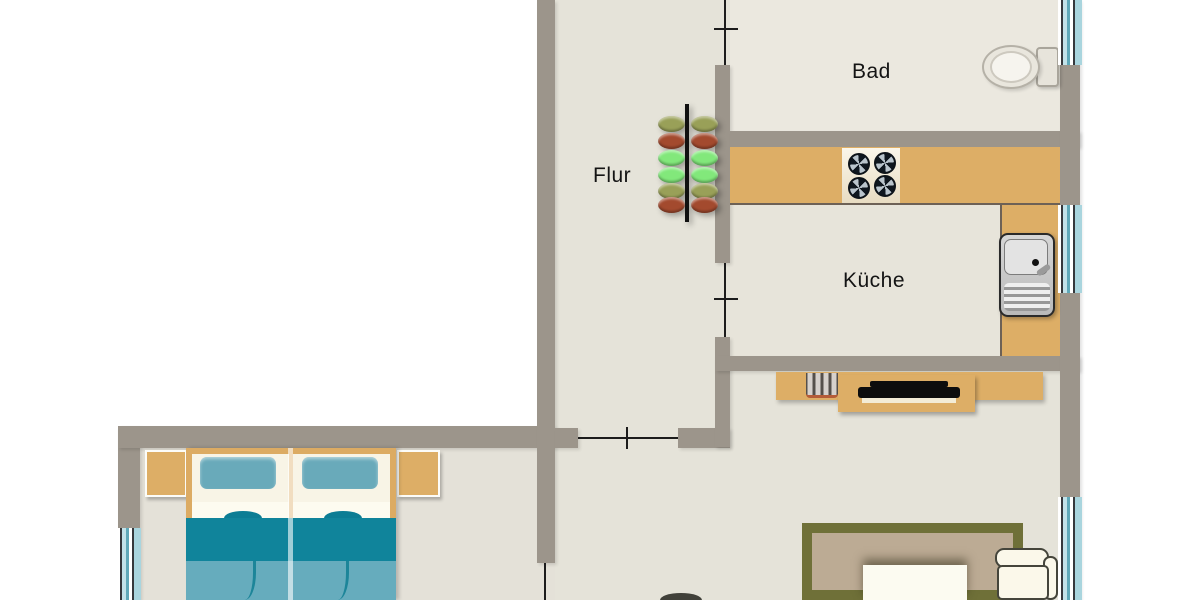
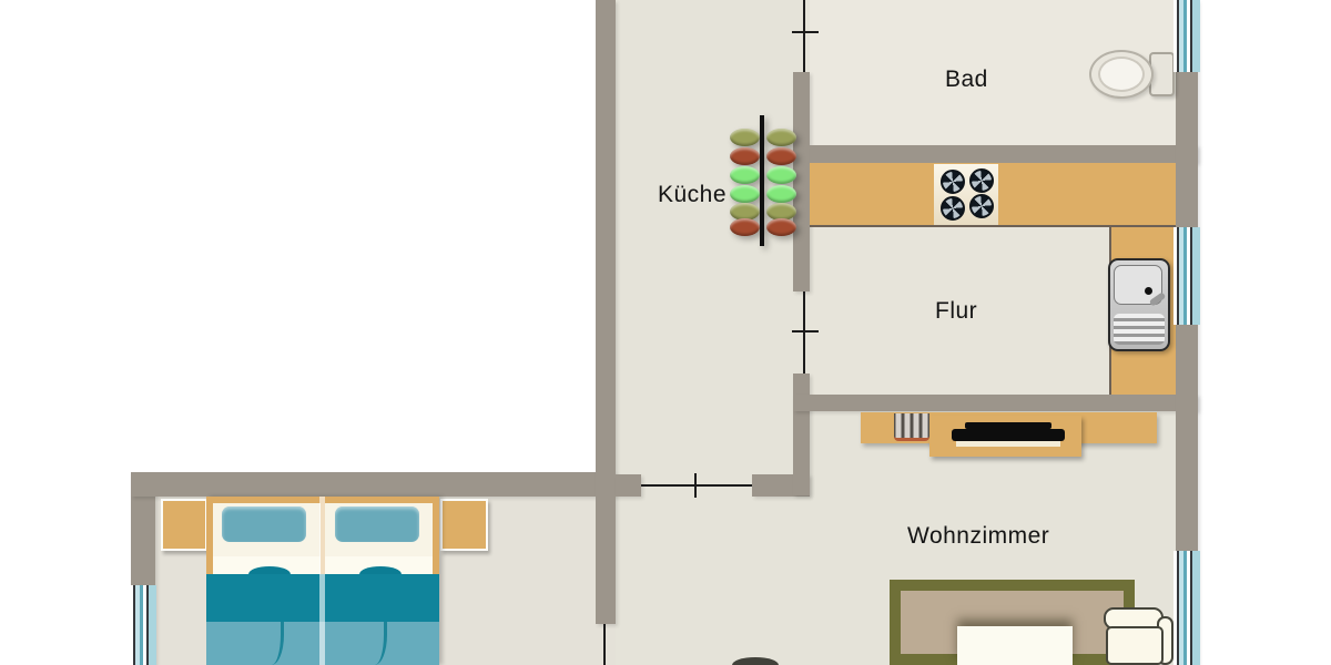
- Flur
+ Küche
  Bad
- Küche
+ Flur
+ Wohnzimmer
